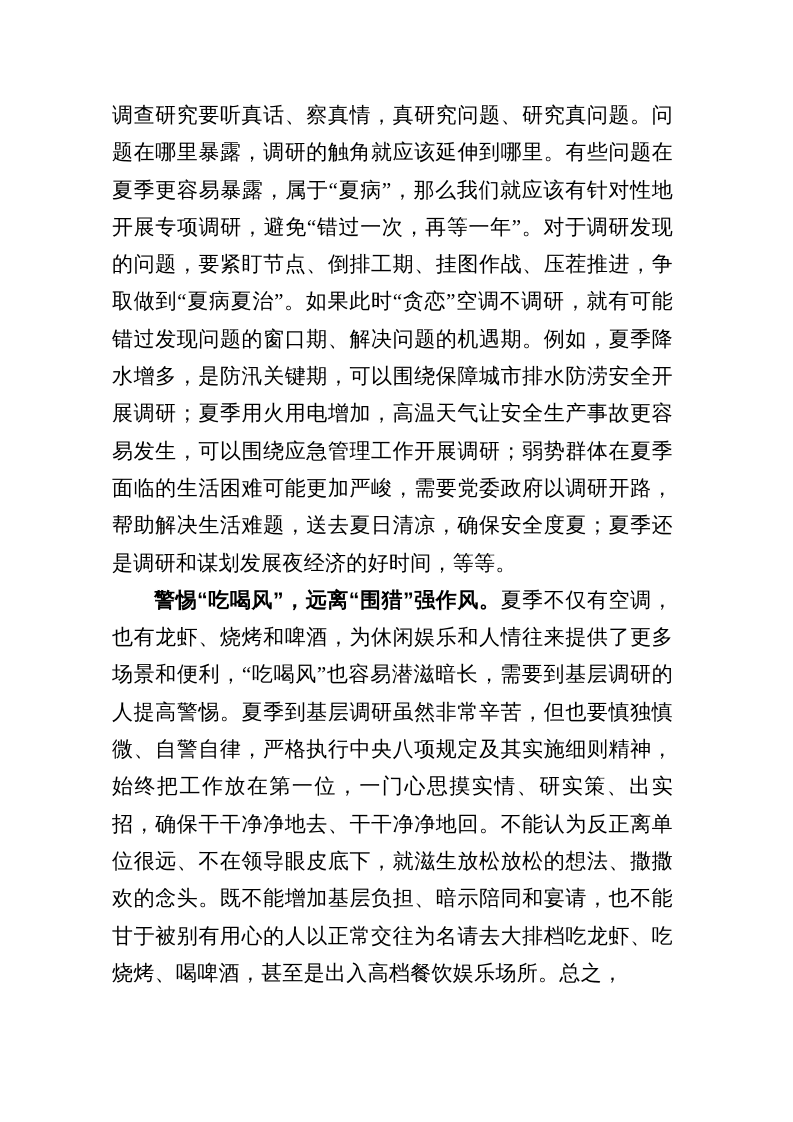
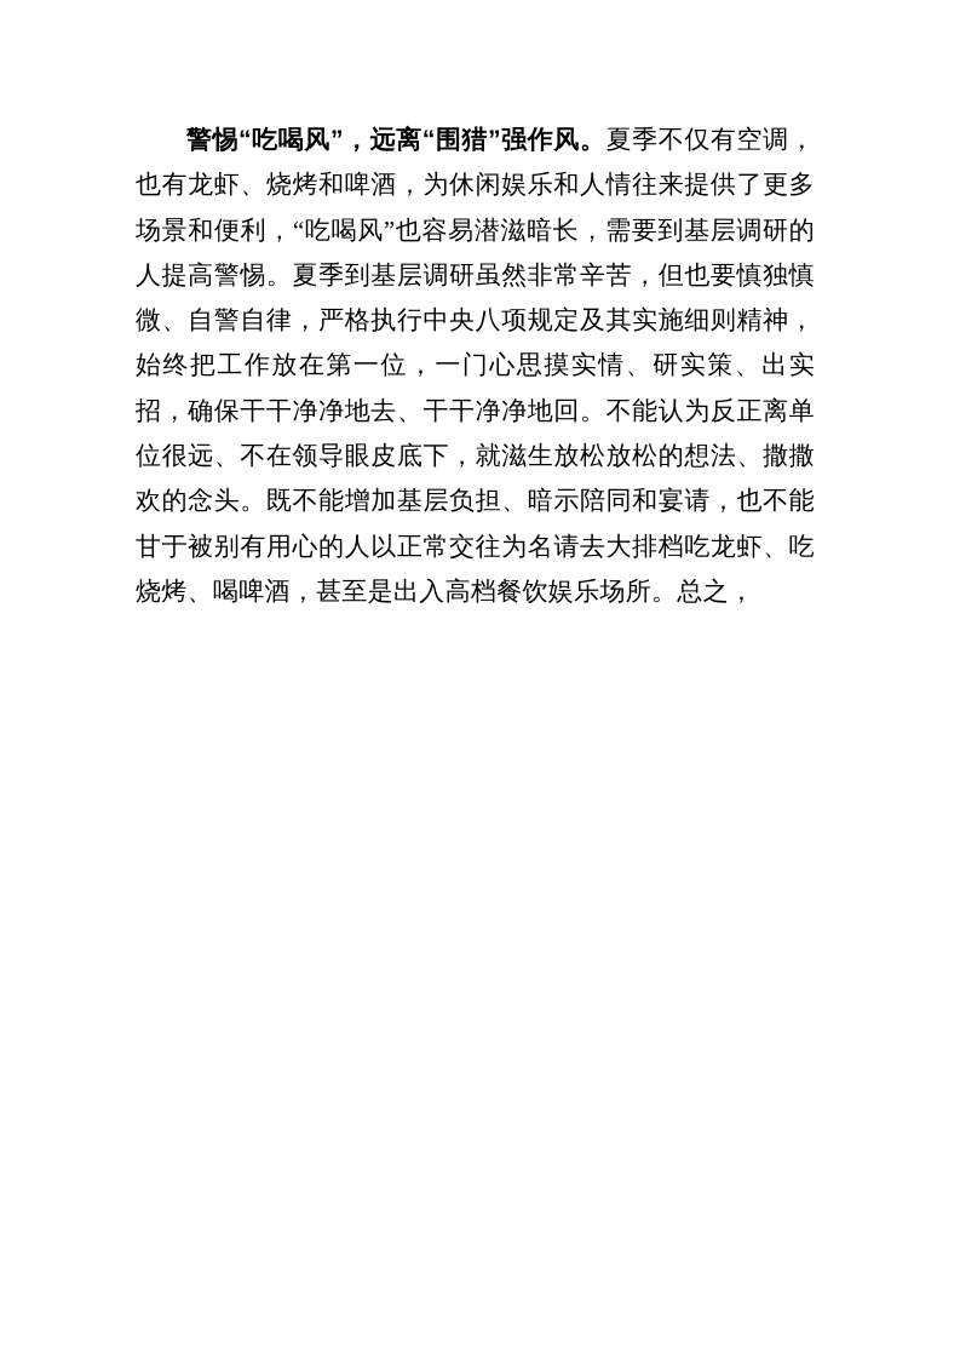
- 调查研究要听真话、察真情，真研究问题、研究真问题。问题在哪里暴露，调研的触角就应该延伸到哪里。有些问题在夏季更容易暴露，属于“夏病”，那么我们就应该有针对性地开展专项调研，避免“错过一次，再等一年”。对于调研发现的问题，要紧盯节点、倒排工期、挂图作战、压茬推进，争取做到“夏病夏治”。如果此时“贪恋”空调不调研，就有可能错过发现问题的窗口期、解决问题的机遇期。例如，夏季降水增多，是防汛关键期，可以围绕保障城市排水防涝安全开展调研；夏季用火用电增加，高温天气让安全生产事故更容易发生，可以围绕应急管理工作开展调研；弱势群体在夏季面临的生活困难可能更加严峻，需要党委政府以调研开路，帮助解决生活难题，送去夏日清凉，确保安全度夏；夏季还是调研和谋划发展夜经济的好时间，等等。
  警惕“吃喝风”，远离“围猎”强作风。夏季不仅有空调，也有龙虾、烧烤和啤酒，为休闲娱乐和人情往来提供了更多场景和便利，“吃喝风”也容易潜滋暗长，需要到基层调研的人提高警惕。夏季到基层调研虽然非常辛苦，但也要慎独慎微、自警自律，严格执行中央八项规定及其实施细则精神，始终把工作放在第一位，一门心思摸实情、研实策、出实招，确保干干净净地去、干干净净地回。不能认为反正离单位很远、不在领导眼皮底下，就滋生放松放松的想法、撒撒欢的念头。既不能增加基层负担、暗示陪同和宴请，也不能甘于被别有用心的人以正常交往为名请去大排档吃龙虾、吃烧烤、喝啤酒，甚至是出入高档餐饮娱乐场所。总之，
